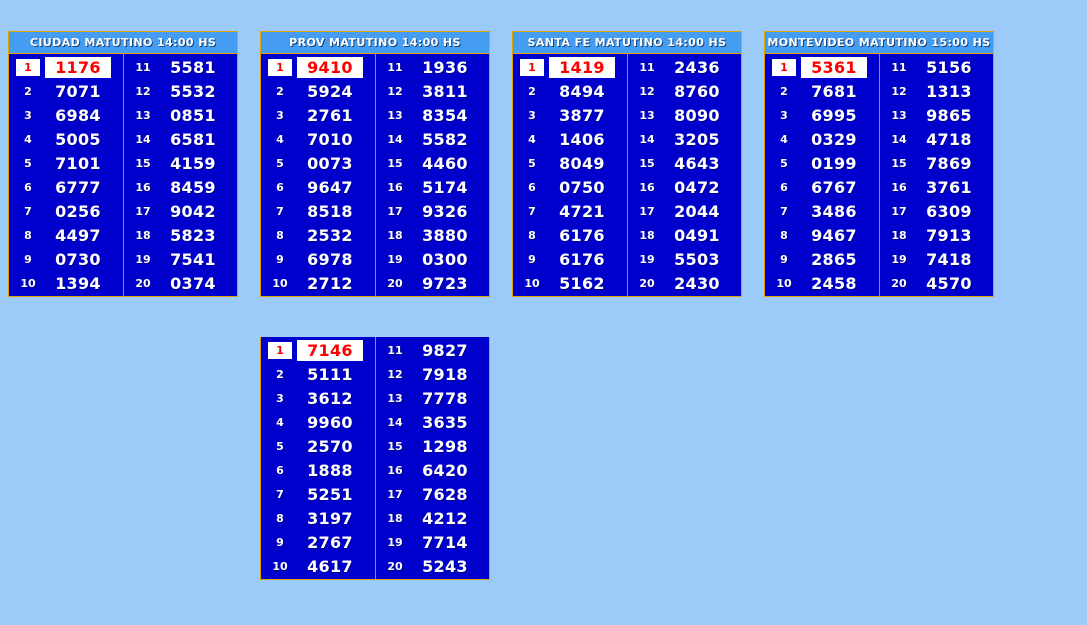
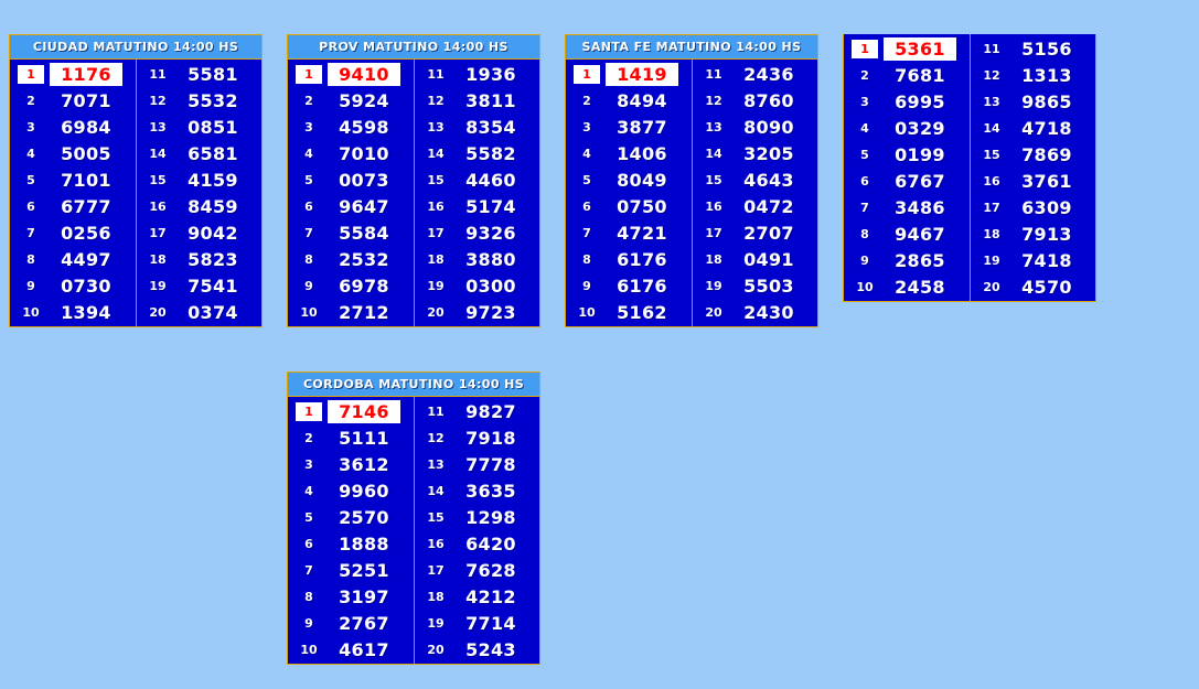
  CIUDAD MATUTINO 14:00 HS
  1
  1176
  2
  7071
  3
  6984
  4
  5005
  5
  7101
  6
  6777
  7
  0256
  8
  4497
  9
  0730
  10
  1394
  11
  5581
  12
  5532
  13
  0851
  14
  6581
  15
  4159
  16
  8459
  17
  9042
  18
  5823
  19
  7541
  20
  0374
  PROV MATUTINO 14:00 HS
  1
  9410
  2
  5924
  3
- 2761
+ 4598
  4
  7010
  5
  0073
  6
  9647
  7
- 8518
+ 5584
  8
  2532
  9
  6978
  10
  2712
  11
  1936
  12
  3811
  13
  8354
  14
  5582
  15
  4460
  16
  5174
  17
  9326
  18
  3880
  19
  0300
  20
  9723
  SANTA FE MATUTINO 14:00 HS
  1
  1419
  2
  8494
  3
  3877
  4
  1406
  5
  8049
  6
  0750
  7
  4721
  8
  6176
  9
  6176
  10
  5162
  11
  2436
  12
  8760
  13
  8090
  14
  3205
  15
  4643
  16
  0472
  17
- 2044
+ 2707
  18
  0491
  19
  5503
  20
  2430
- MONTEVIDEO MATUTINO 15:00 HS
  1
  5361
  2
  7681
  3
  6995
  4
  0329
  5
  0199
  6
  6767
  7
  3486
  8
  9467
  9
  2865
  10
  2458
  11
  5156
  12
  1313
  13
  9865
  14
  4718
  15
  7869
  16
  3761
  17
  6309
  18
  7913
  19
  7418
  20
  4570
+ CORDOBA MATUTINO 14:00 HS
  1
  7146
  2
  5111
  3
  3612
  4
  9960
  5
  2570
  6
  1888
  7
  5251
  8
  3197
  9
  2767
  10
  4617
  11
  9827
  12
  7918
  13
  7778
  14
  3635
  15
  1298
  16
  6420
  17
  7628
  18
  4212
  19
  7714
  20
  5243
